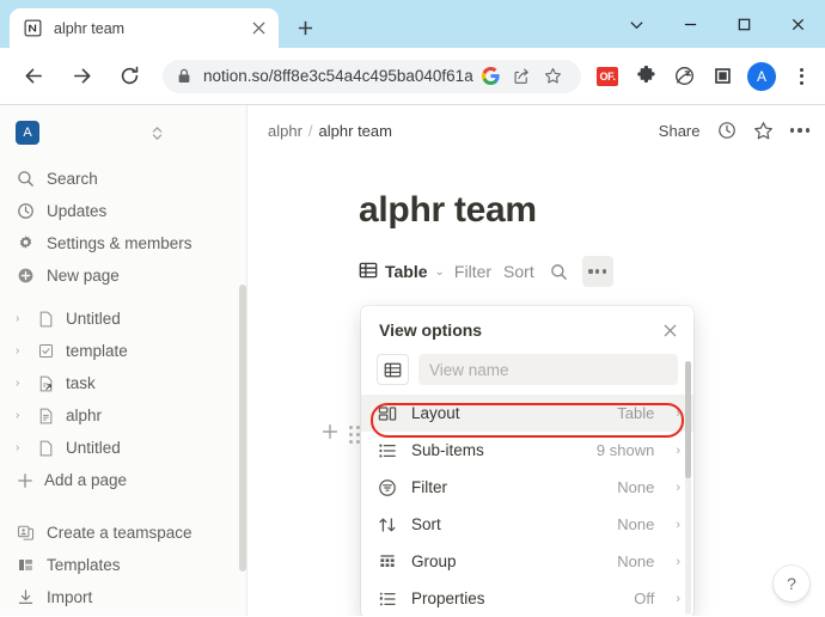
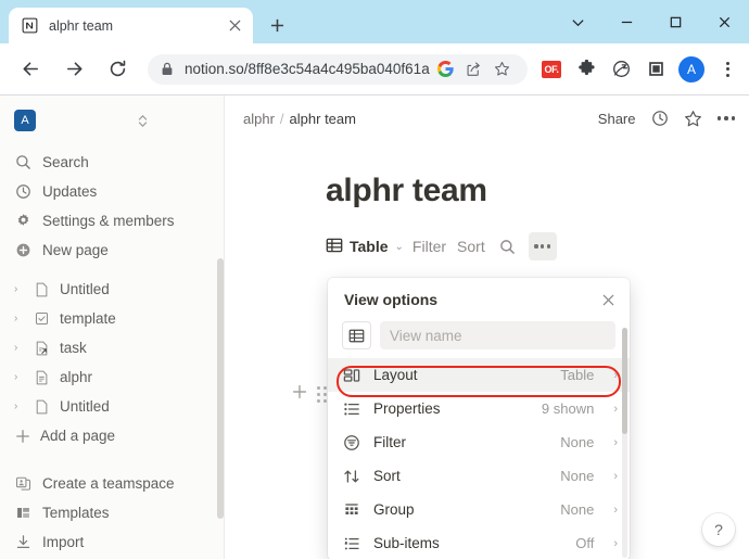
  alphr team
  notion.so/8ff8e3c54a4c495ba040f61a
  OF.
  A
  A
  Search
  Updates
  Settings & members
  New page
  ›
  Untitled
  ›
  template
  ›
  task
  ›
  alphr
  ›
  Untitled
  Add a page
  Create a teamspace
  Templates
  Import
  alphr
  /
  alphr team
  Share
  alphr team
  Table
  ⌄
  Filter
  Sort
  View options
  View name
  Layout
  Table
  ›
- Sub-items
+ Properties
  9 shown
  ›
  Filter
  None
  ›
  Sort
  None
  ›
  Group
  None
  ›
- Properties
+ Sub-items
  Off
  ›
  ?
